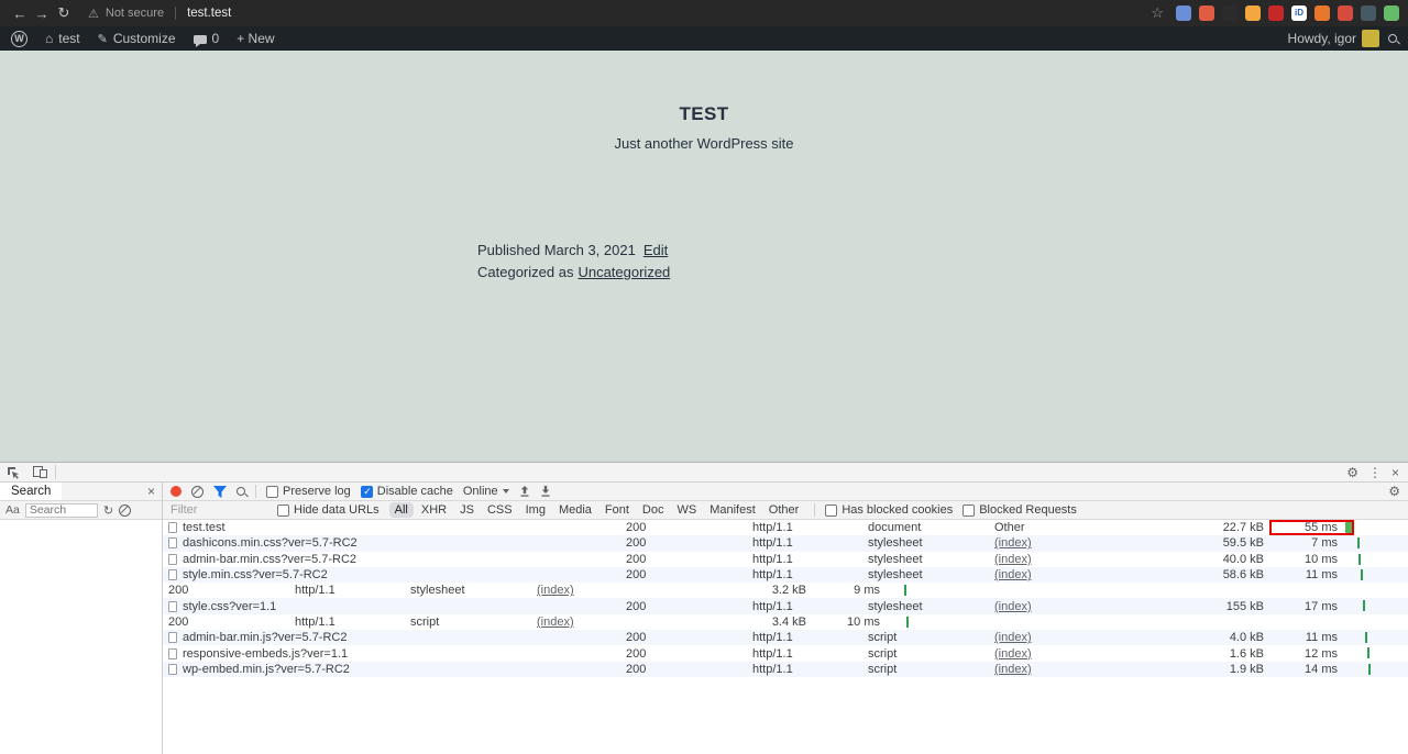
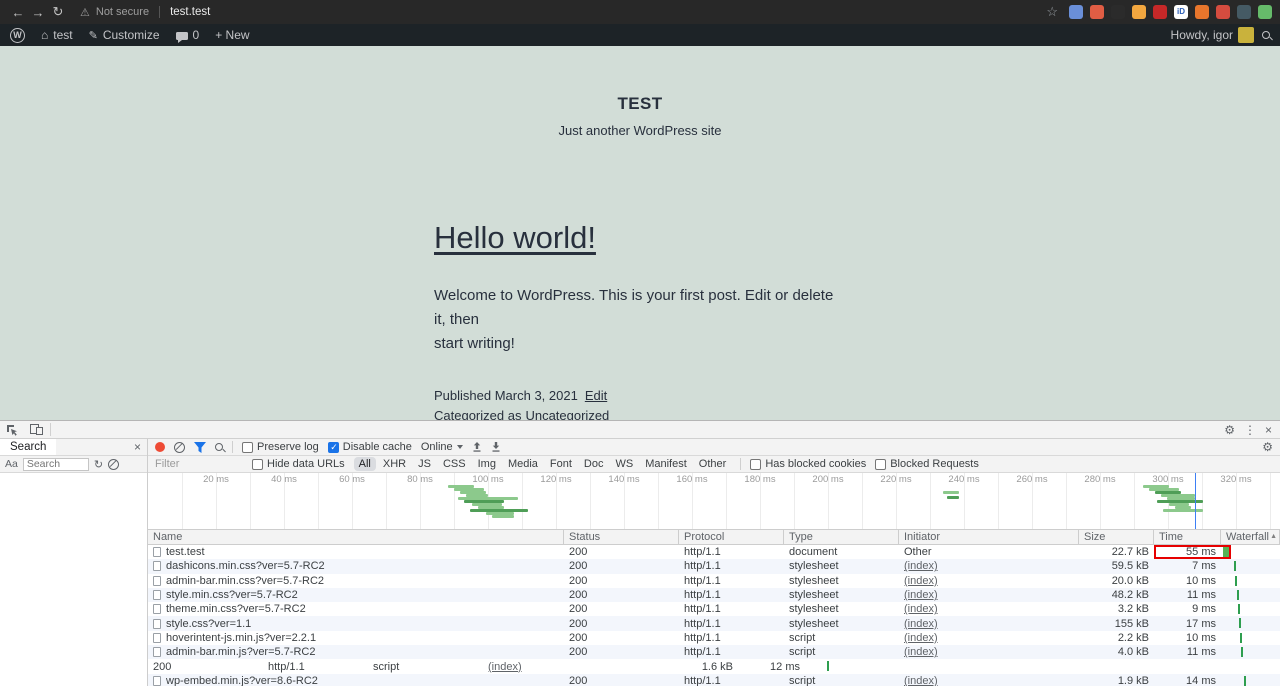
  ←
  →
  ↻
  ⚠
  Not secure
  test.test
  ☆
  iD
  W
  ⌂
  test
  ✎
  Customize
  0
  + New
  Howdy, igor
  TEST
  Just another WordPress site
+ Hello world!
+ Welcome to WordPress. This is your first post. Edit or delete it, then
+ start writing!
  Published March 3, 2021 Edit
  Categorized as Uncategorized
  ⚙
  ⋮
  ×
  Search
  ×
  Aa
  Search
  ↻
  Preserve log
  Disable cache
  Online
  ⚙
  Filter
  Hide data URLs
  All
  XHR
  JS
  CSS
  Img
  Media
  Font
  Doc
  WS
  Manifest
  Other
  Has blocked cookies
  Blocked Requests
+ 20 ms
+ 40 ms
+ 60 ms
+ 80 ms
+ 100 ms
+ 120 ms
+ 140 ms
+ 160 ms
+ 180 ms
+ 200 ms
+ 220 ms
+ 240 ms
+ 260 ms
+ 280 ms
+ 300 ms
+ 320 ms
+ Name
+ Status
+ Protocol
+ Type
+ Initiator
+ Size
+ Time
+ Waterfall
  test.test
  200
  http/1.1
  document
  Other
  22.7 kB
  55 ms
  dashicons.min.css?ver=5.7-RC2
  200
  http/1.1
  stylesheet
  (index)
  59.5 kB
  7 ms
  admin-bar.min.css?ver=5.7-RC2
  200
  http/1.1
  stylesheet
  (index)
- 40.0 kB
+ 20.0 kB
  10 ms
  style.min.css?ver=5.7-RC2
  200
  http/1.1
  stylesheet
  (index)
- 58.6 kB
+ 48.2 kB
  11 ms
+ theme.min.css?ver=5.7-RC2
  200
  http/1.1
  stylesheet
  (index)
  3.2 kB
  9 ms
  style.css?ver=1.1
  200
  http/1.1
  stylesheet
  (index)
  155 kB
  17 ms
+ hoverintent-js.min.js?ver=2.2.1
  200
  http/1.1
  script
  (index)
- 3.4 kB
+ 2.2 kB
  10 ms
  admin-bar.min.js?ver=5.7-RC2
  200
  http/1.1
  script
  (index)
  4.0 kB
  11 ms
- responsive-embeds.js?ver=1.1
  200
  http/1.1
  script
  (index)
  1.6 kB
  12 ms
- wp-embed.min.js?ver=5.7-RC2
+ wp-embed.min.js?ver=8.6-RC2
  200
  http/1.1
  script
  (index)
  1.9 kB
  14 ms
